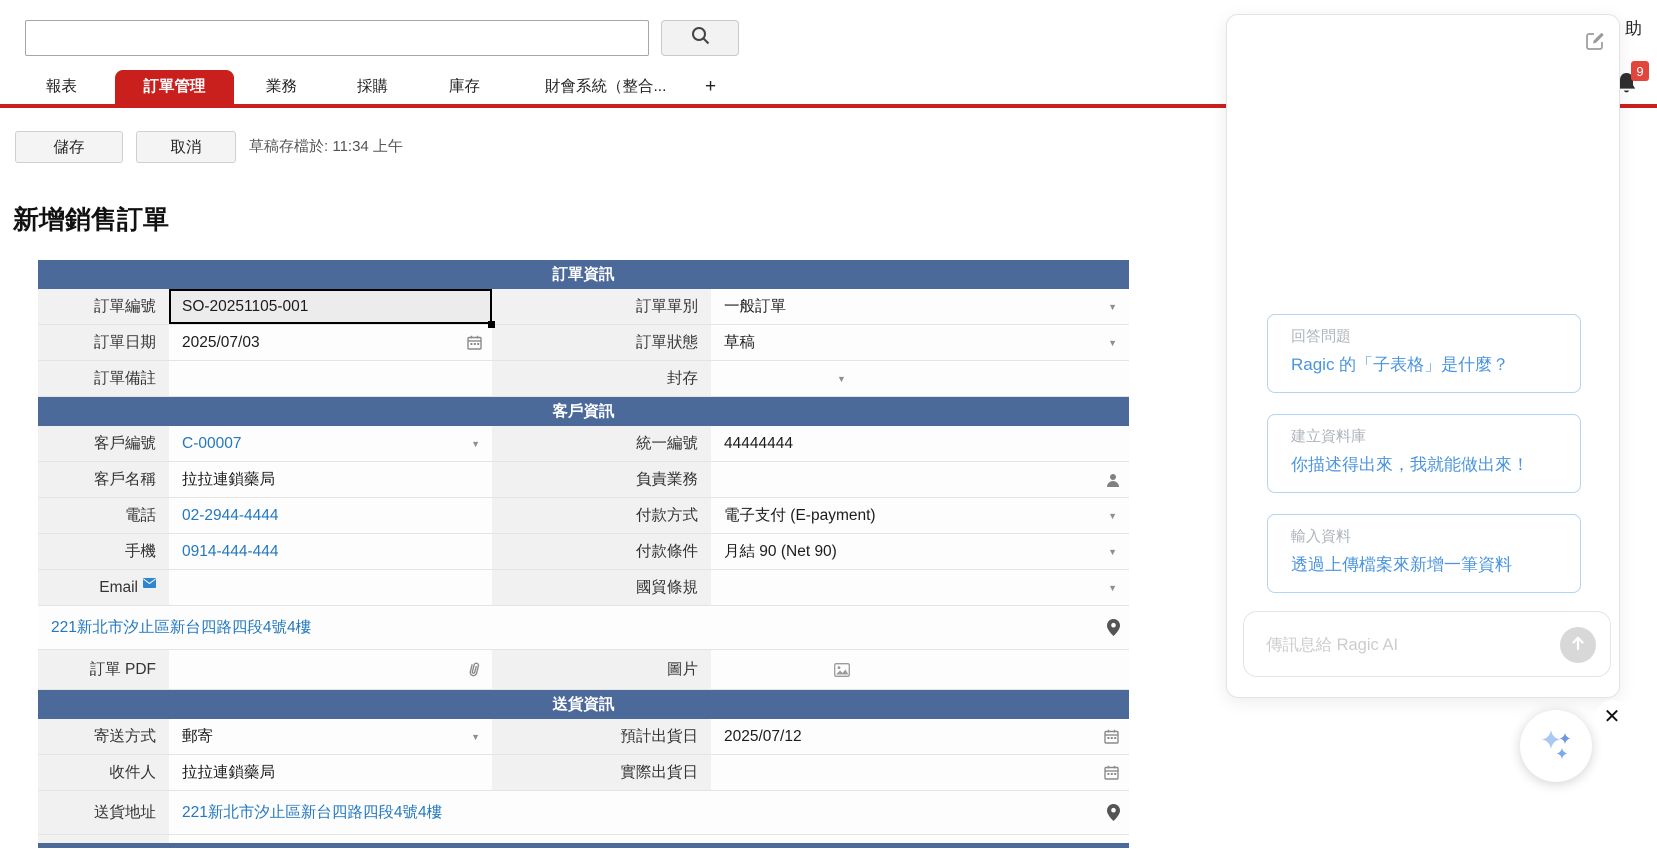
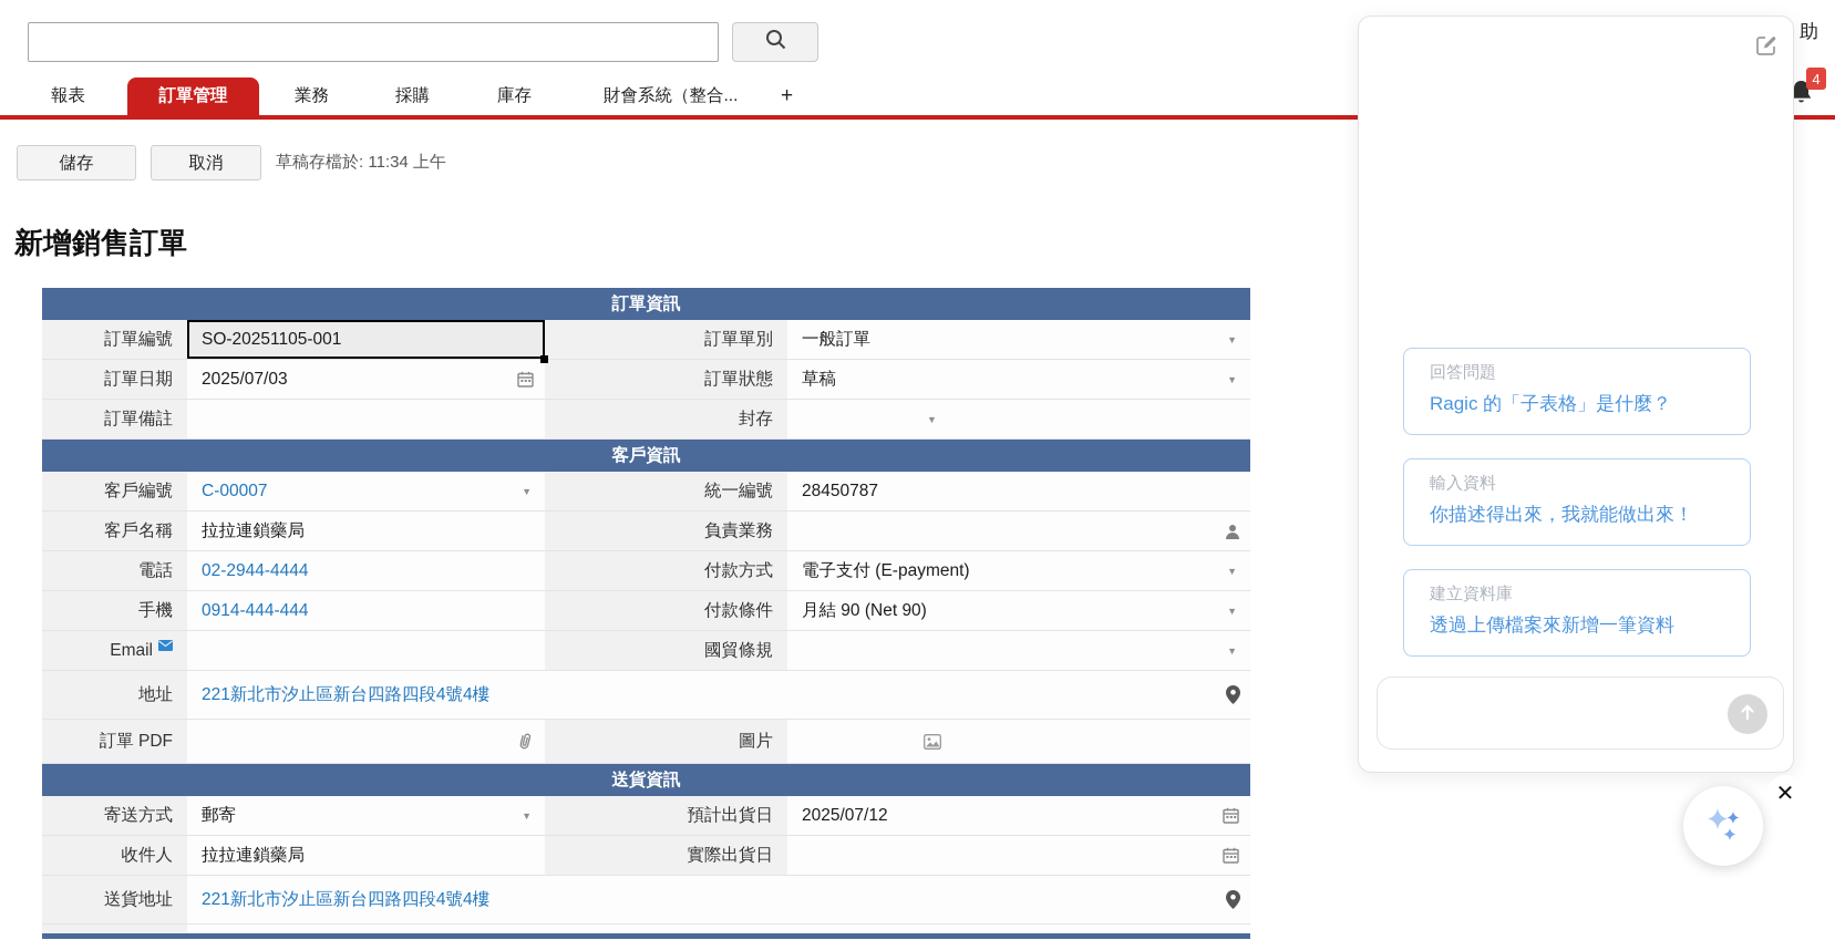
  助
- 9
+ 4
  報表
  訂單管理
  業務
  採購
  庫存
  財會系統（整合...
  +
  儲存
  取消
  草稿存檔於: 11:34 上午
  新增銷售訂單
  訂單資訊
  訂單編號
  SO-20251105-001
  訂單單別
  一般訂單
  ▼
  訂單日期
  2025/07/03
  訂單狀態
  草稿
  ▼
  訂單備註
  封存
  ▼
  客戶資訊
  客戶編號
  C-00007
  ▼
  統一編號
- 44444444
+ 28450787
  客戶名稱
  拉拉連鎖藥局
  負責業務
  電話
  02-2944-4444
  付款方式
  電子支付 (E-payment)
  ▼
  手機
  0914-444-444
  付款條件
  月結 90 (Net 90)
  ▼
  Email
  國貿條規
  ▼
+ 地址
  221新北市汐止區新台四路四段4號4樓
  訂單 PDF
  圖片
  送貨資訊
  寄送方式
  郵寄
  ▼
  預計出貨日
  2025/07/12
  收件人
  拉拉連鎖藥局
  實際出貨日
  送貨地址
  221新北市汐止區新台四路四段4號4樓
  回答問題
  Ragic 的「子表格」是什麼？
- 建立資料庫
+ 輸入資料
  你描述得出來，我就能做出來！
- 輸入資料
+ 建立資料庫
  透過上傳檔案來新增一筆資料
- 傳訊息給 Ragic AI
  ✕
